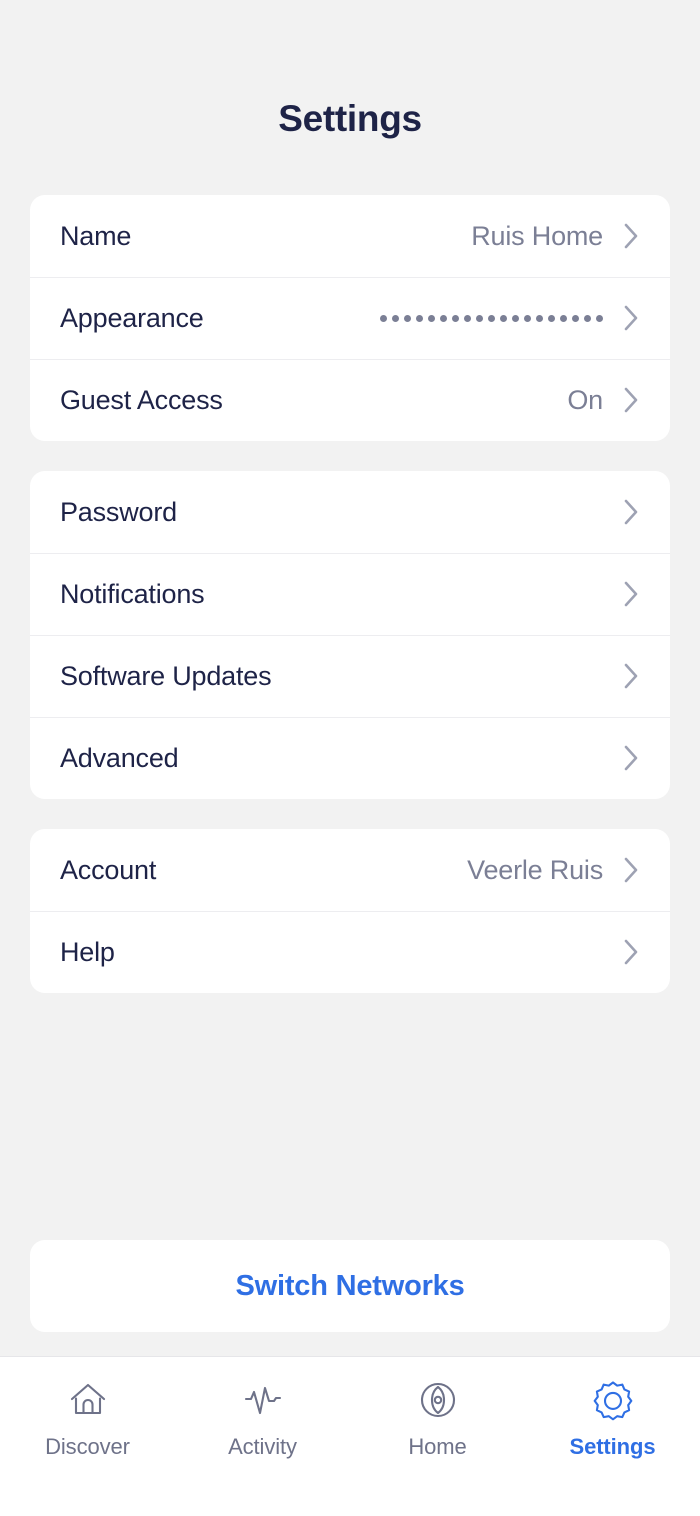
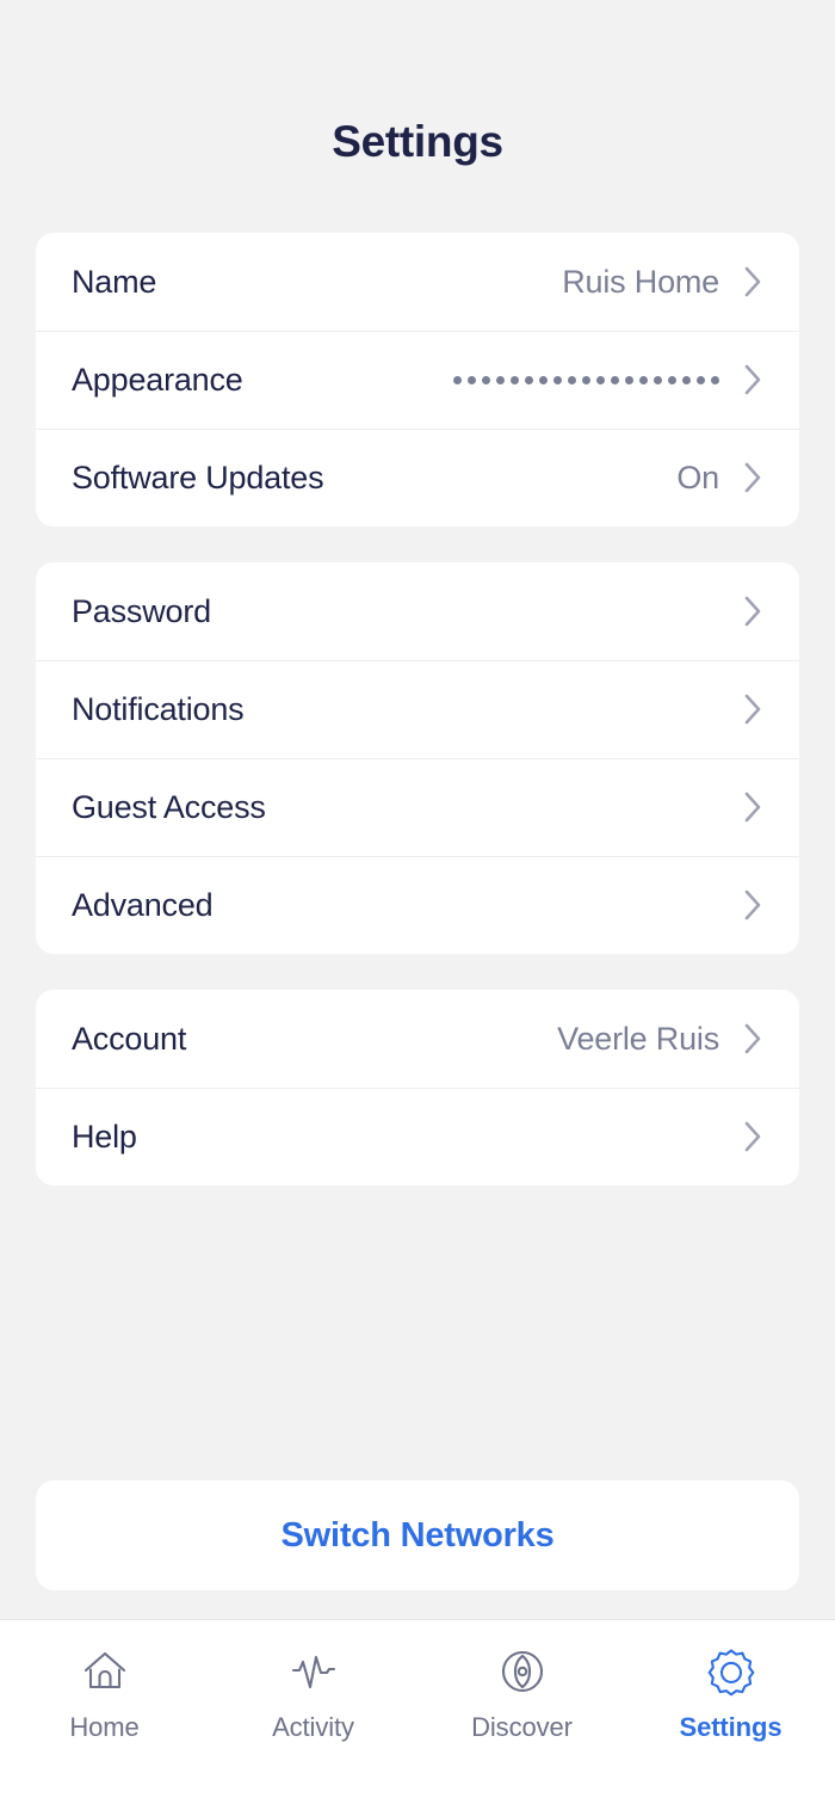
  Settings
  Name
  Ruis Home
  Appearance
- Guest Access
+ Software Updates
  On
  Password
  Notifications
- Software Updates
+ Guest Access
  Advanced
  Account
  Veerle Ruis
  Help
  Switch Networks
- Discover
+ Home
  Activity
- Home
+ Discover
  Settings
